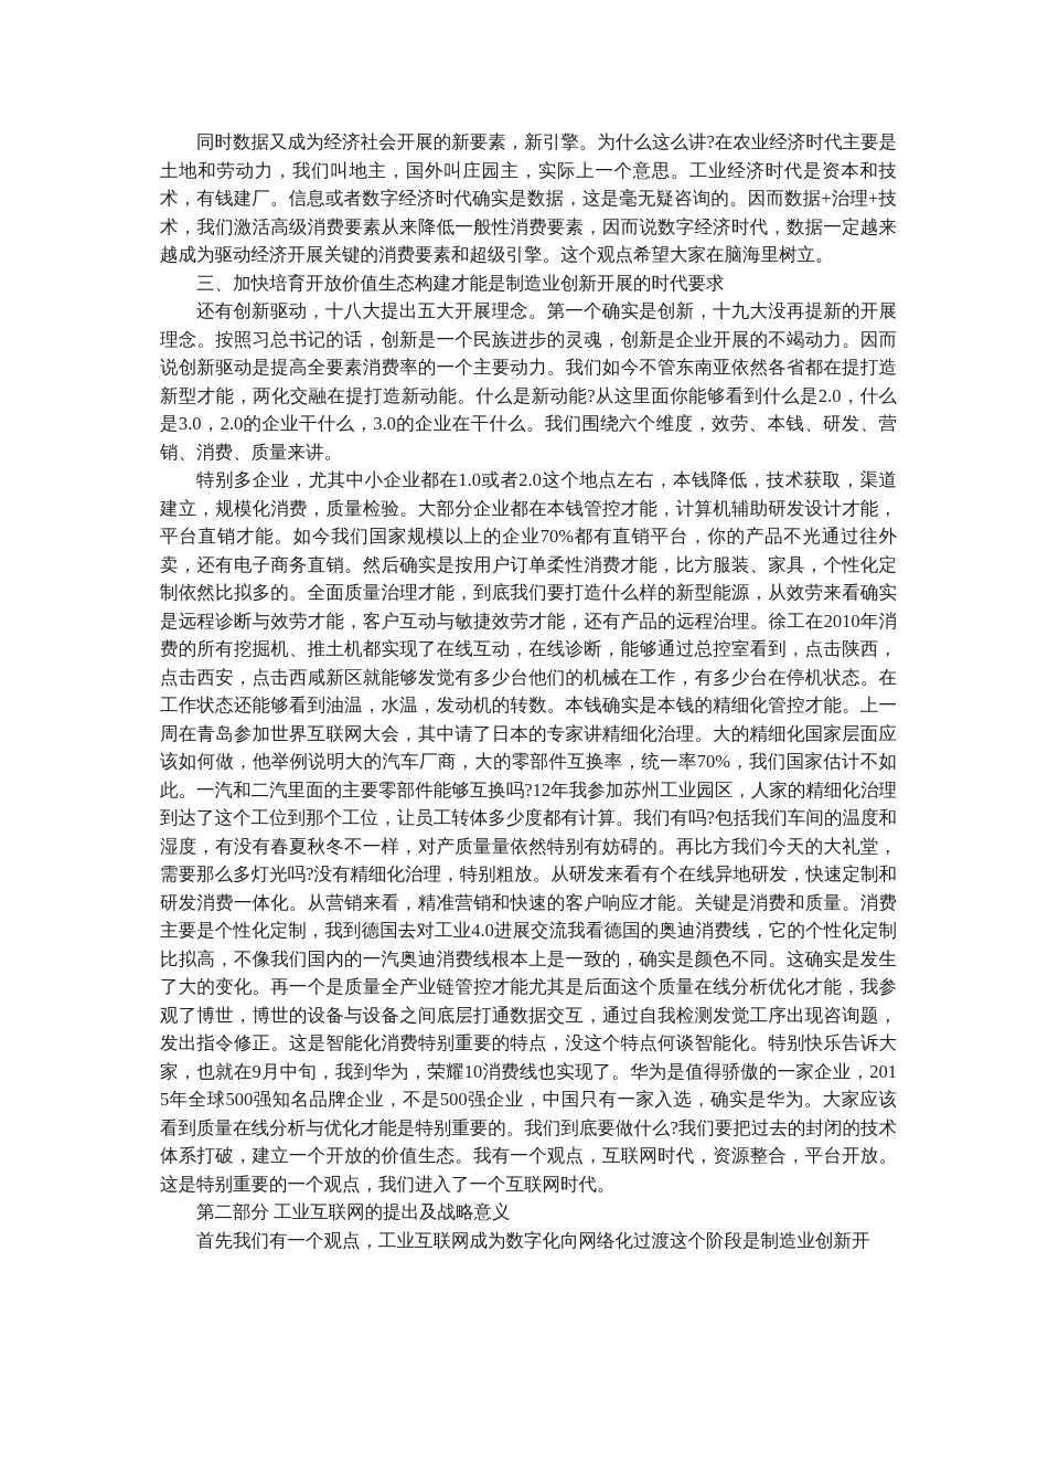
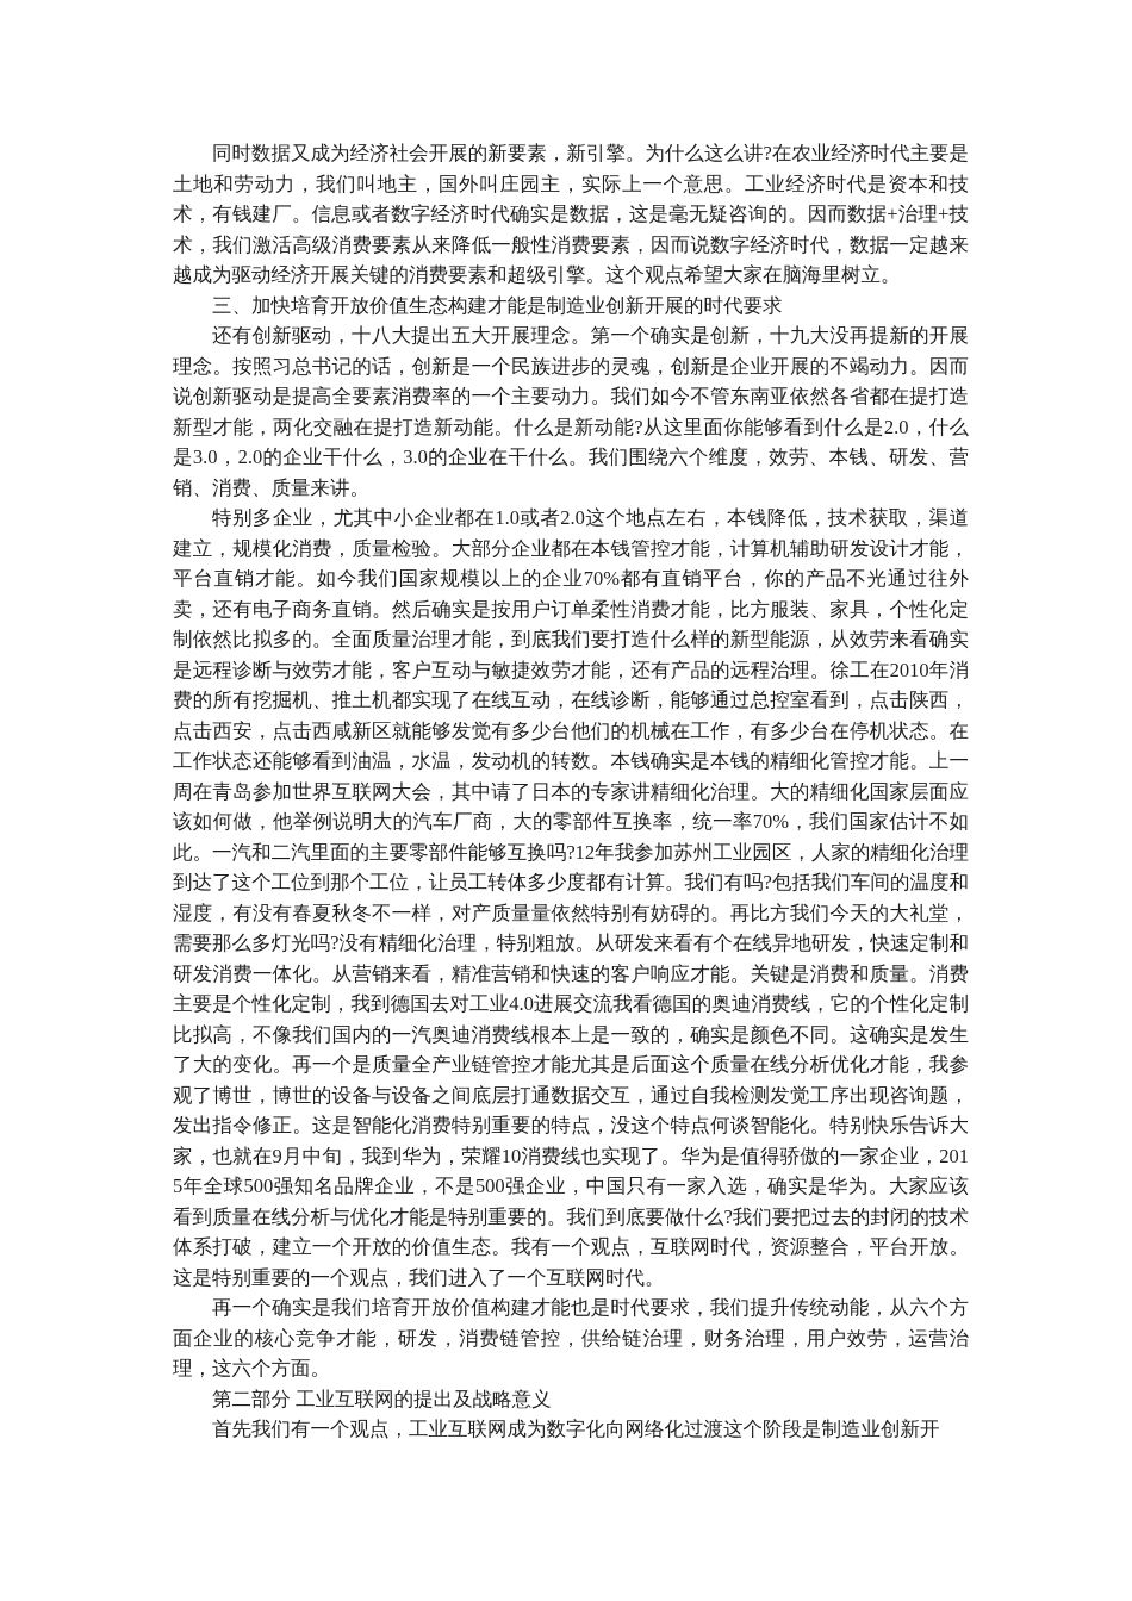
  同时数据又成为经济社会开展的新要素，新引擎。为什么这么讲?在农业经济时代主要是土地和劳动力，我们叫地主，国外叫庄园主，实际上一个意思。工业经济时代是资本和技术，有钱建厂。信息或者数字经济时代确实是数据，这是毫无疑咨询的。因而数据+治理+技术，我们激活高级消费要素从来降低一般性消费要素，因而说数字经济时代，数据一定越来越成为驱动经济开展关键的消费要素和超级引擎。这个观点希望大家在脑海里树立。
  三、加快培育开放价值生态构建才能是制造业创新开展的时代要求
  还有创新驱动，十八大提出五大开展理念。第一个确实是创新，十九大没再提新的开展理念。按照习总书记的话，创新是一个民族进步的灵魂，创新是企业开展的不竭动力。因而说创新驱动是提高全要素消费率的一个主要动力。我们如今不管东南亚依然各省都在提打造新型才能，两化交融在提打造新动能。什么是新动能?从这里面你能够看到什么是2.0，什么是3.0，2.0的企业干什么，3.0的企业在干什么。我们围绕六个维度，效劳、本钱、研发、营销、消费、质量来讲。
  特别多企业，尤其中小企业都在1.0或者2.0这个地点左右，本钱降低，技术获取，渠道建立，规模化消费，质量检验。大部分企业都在本钱管控才能，计算机辅助研发设计才能，平台直销才能。如今我们国家规模以上的企业70%都有直销平台，你的产品不光通过往外卖，还有电子商务直销。然后确实是按用户订单柔性消费才能，比方服装、家具，个性化定制依然比拟多的。全面质量治理才能，到底我们要打造什么样的新型能源，从效劳来看确实是远程诊断与效劳才能，客户互动与敏捷效劳才能，还有产品的远程治理。徐工在2010年消费的所有挖掘机、推土机都实现了在线互动，在线诊断，能够通过总控室看到，点击陕西，点击西安，点击西咸新区就能够发觉有多少台他们的机械在工作，有多少台在停机状态。在工作状态还能够看到油温，水温，发动机的转数。本钱确实是本钱的精细化管控才能。上一周在青岛参加世界互联网大会，其中请了日本的专家讲精细化治理。大的精细化国家层面应该如何做，他举例说明大的汽车厂商，大的零部件互换率，统一率70%，我们国家估计不如此。一汽和二汽里面的主要零部件能够互换吗?12年我参加苏州工业园区，人家的精细化治理到达了这个工位到那个工位，让员工转体多少度都有计算。我们有吗?包括我们车间的温度和湿度，有没有春夏秋冬不一样，对产质量量依然特别有妨碍的。再比方我们今天的大礼堂，需要那么多灯光吗?没有精细化治理，特别粗放。从研发来看有个在线异地研发，快速定制和研发消费一体化。从营销来看，精准营销和快速的客户响应才能。关键是消费和质量。消费主要是个性化定制，我到德国去对工业4.0进展交流我看德国的奥迪消费线，它的个性化定制比拟高，不像我们国内的一汽奥迪消费线根本上是一致的，确实是颜色不同。这确实是发生了大的变化。再一个是质量全产业链管控才能尤其是后面这个质量在线分析优化才能，我参观了博世，博世的设备与设备之间底层打通数据交互，通过自我检测发觉工序出现咨询题，发出指令修正。这是智能化消费特别重要的特点，没这个特点何谈智能化。特别快乐告诉大家，也就在9月中旬，我到华为，荣耀10消费线也实现了。华为是值得骄傲的一家企业，2015年全球500强知名品牌企业，不是500强企业，中国只有一家入选，确实是华为。大家应该看到质量在线分析与优化才能是特别重要的。我们到底要做什么?我们要把过去的封闭的技术体系打破，建立一个开放的价值生态。我有一个观点，互联网时代，资源整合，平台开放。这是特别重要的一个观点，我们进入了一个互联网时代。
+ 再一个确实是我们培育开放价值构建才能也是时代要求，我们提升传统动能，从六个方面企业的核心竞争才能，研发，消费链管控，供给链治理，财务治理，用户效劳，运营治理，这六个方面。
  第二部分 工业互联网的提出及战略意义
  首先我们有一个观点，工业互联网成为数字化向网络化过渡这个阶段是制造业创新开
